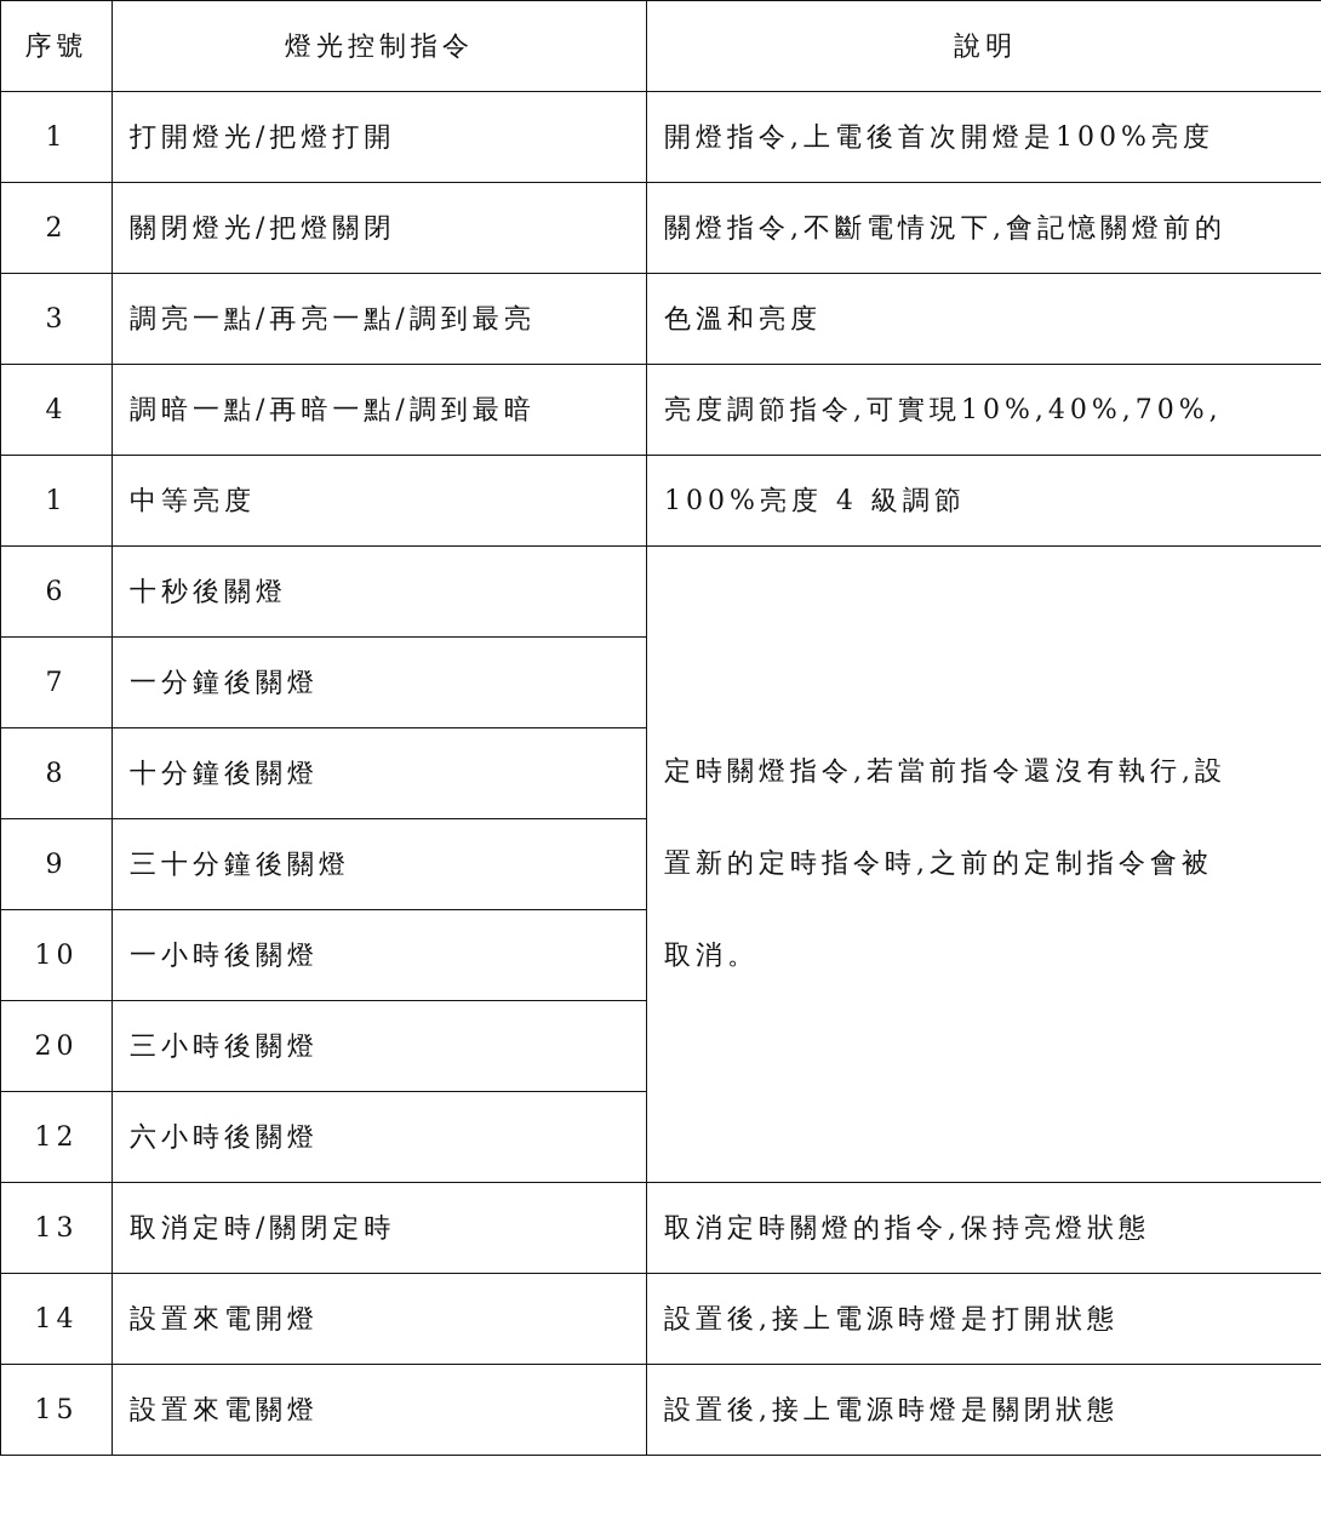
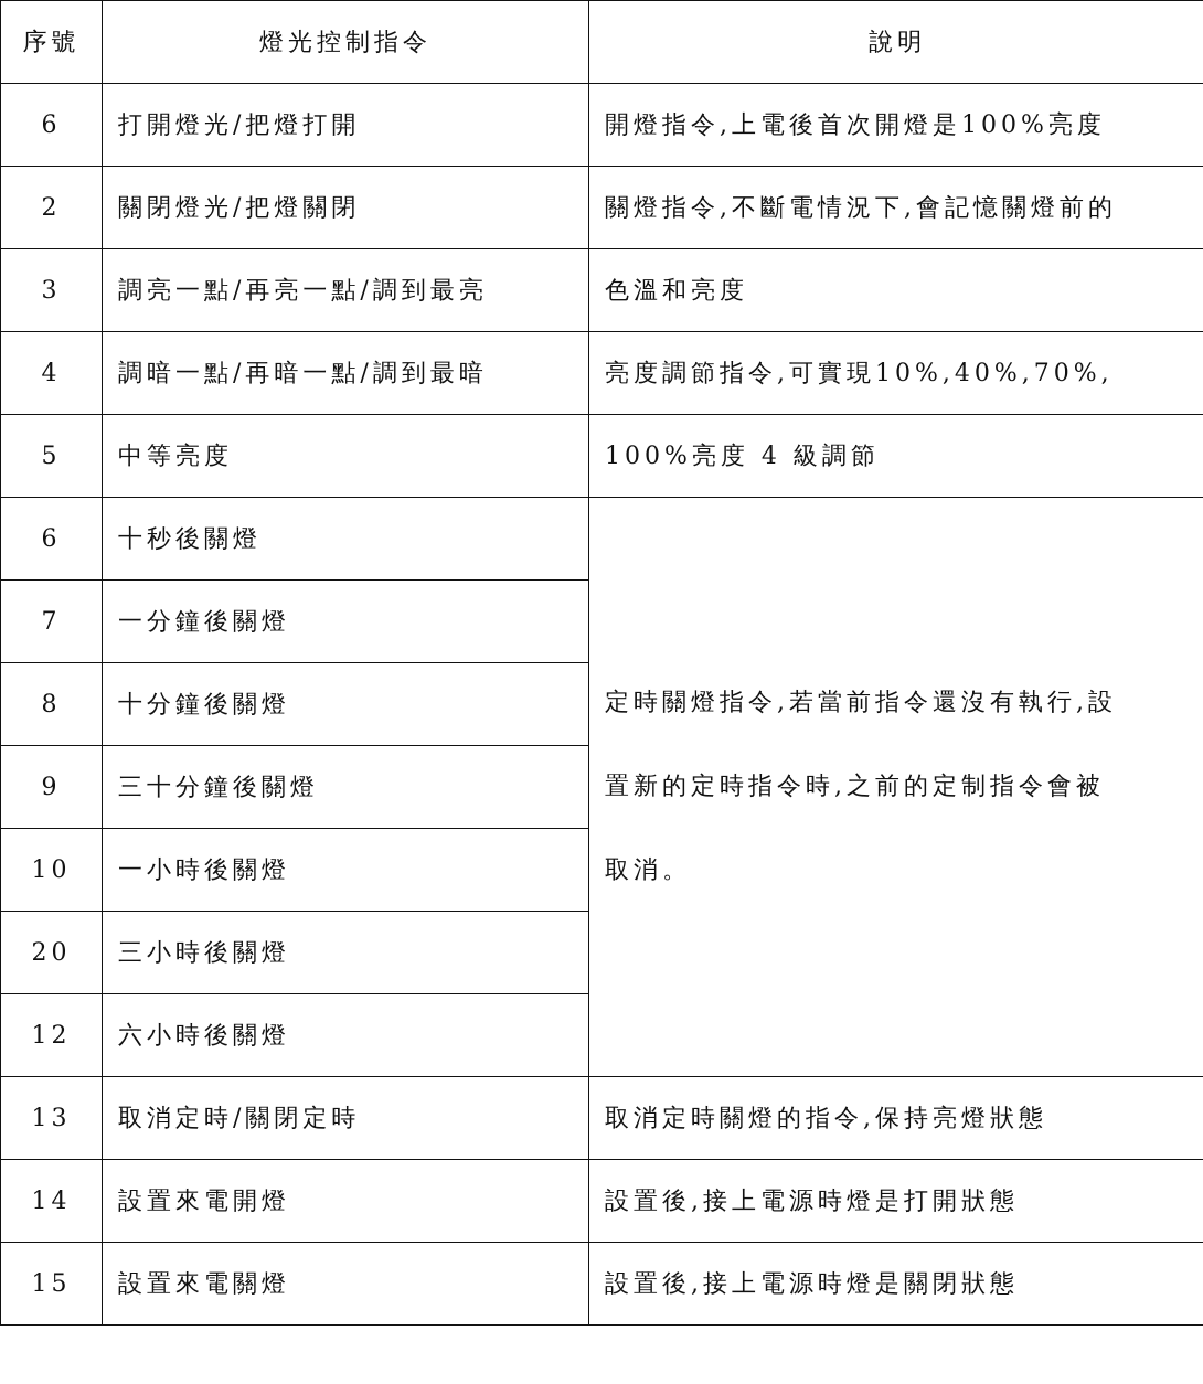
  序號	燈光控制指令	說明
- 1	打開燈光/把燈打開	開燈指令,上電後首次開燈是100%亮度
+ 6	打開燈光/把燈打開	開燈指令,上電後首次開燈是100%亮度
  2	關閉燈光/把燈關閉	關燈指令,不斷電情況下,會記憶關燈前的
  3	調亮一點/再亮一點/調到最亮	色溫和亮度
  4	調暗一點/再暗一點/調到最暗	亮度調節指令,可實現10%,40%,70%,
- 1	中等亮度	100%亮度 4 級調節
+ 5	中等亮度	100%亮度 4 級調節
  6	十秒後關燈	定時關燈指令,若當前指令還沒有執行,設 置新的定時指令時,之前的定制指令會被 取消。
  7	一分鐘後關燈
  8	十分鐘後關燈
  9	三十分鐘後關燈
  10	一小時後關燈
  20	三小時後關燈
  12	六小時後關燈
  13	取消定時/關閉定時	取消定時關燈的指令,保持亮燈狀態
  14	設置來電開燈	設置後,接上電源時燈是打開狀態
  15	設置來電關燈	設置後,接上電源時燈是關閉狀態
